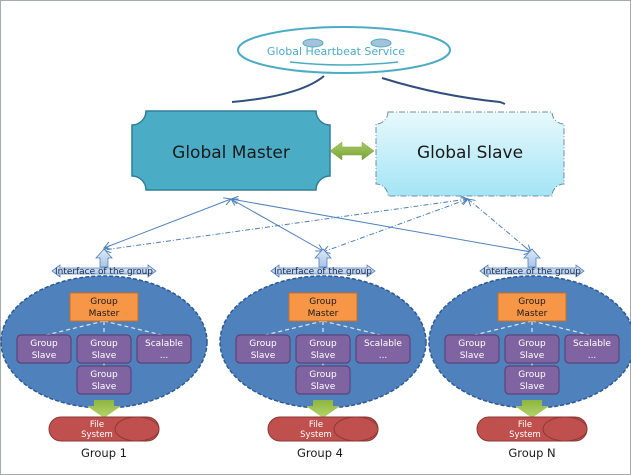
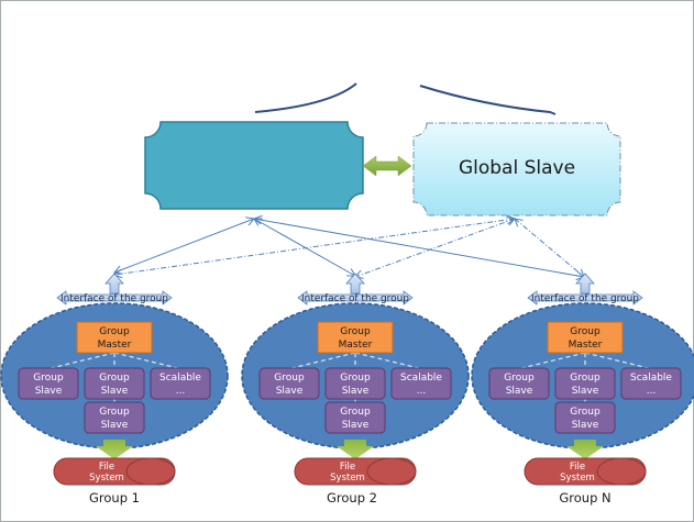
- Global Heartbeat Service
- Global Master
  Global Slave
  Interface of the group
  Group Master
  Group Slave
  Group Slave
  Scalable ...
  Group Slave
  File System
  Group 1
  Interface of the group
  Group Master
  Group Slave
  Group Slave
  Scalable ...
  Group Slave
  File System
- Group 4
+ Group 2
  Interface of the group
  Group Master
  Group Slave
  Group Slave
  Scalable ...
  Group Slave
  File System
  Group N
